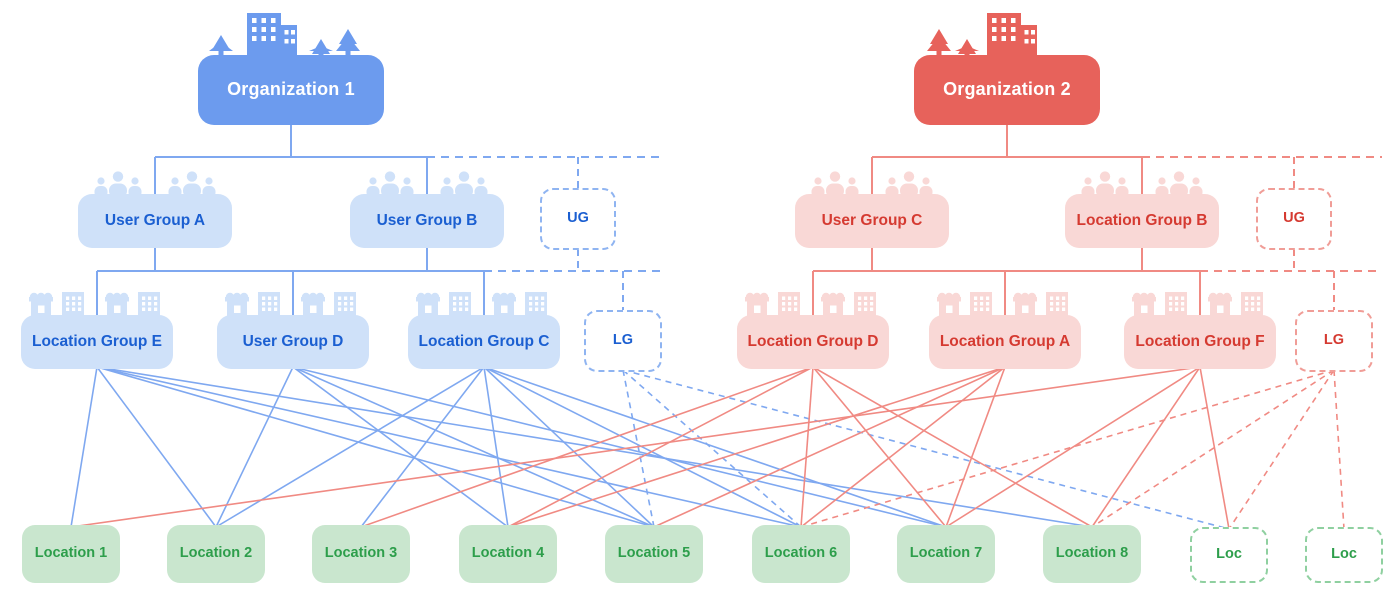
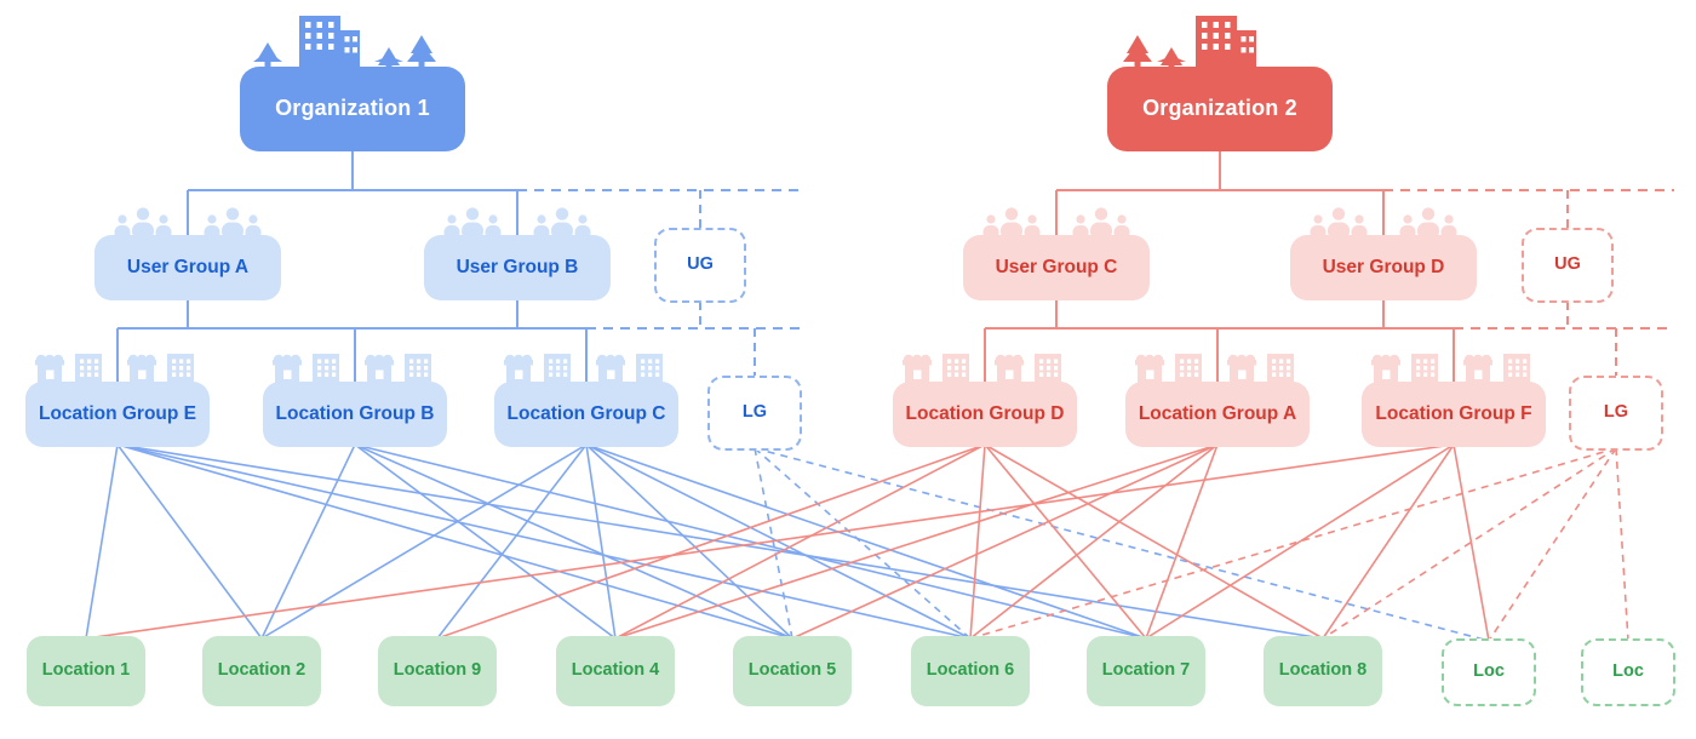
  Organization 1
  Organization 2
  User Group A
  User Group B
  UG
  User Group C
- Location Group B
+ User Group D
  UG
  Location Group E
- User Group D
+ Location Group B
  Location Group C
  LG
  Location Group D
  Location Group A
  Location Group F
  LG
  Location 1
  Location 2
- Location 3
+ Location 9
  Location 4
  Location 5
  Location 6
  Location 7
  Location 8
  Loc
  Loc
